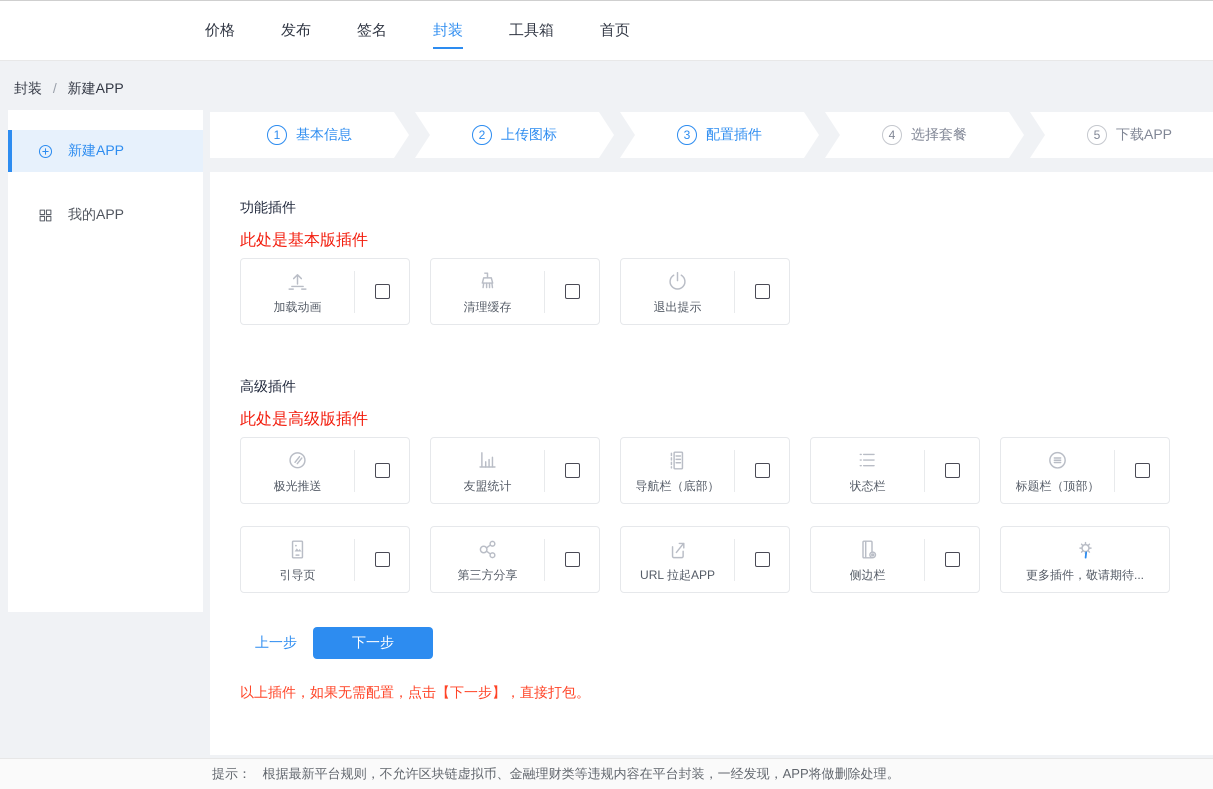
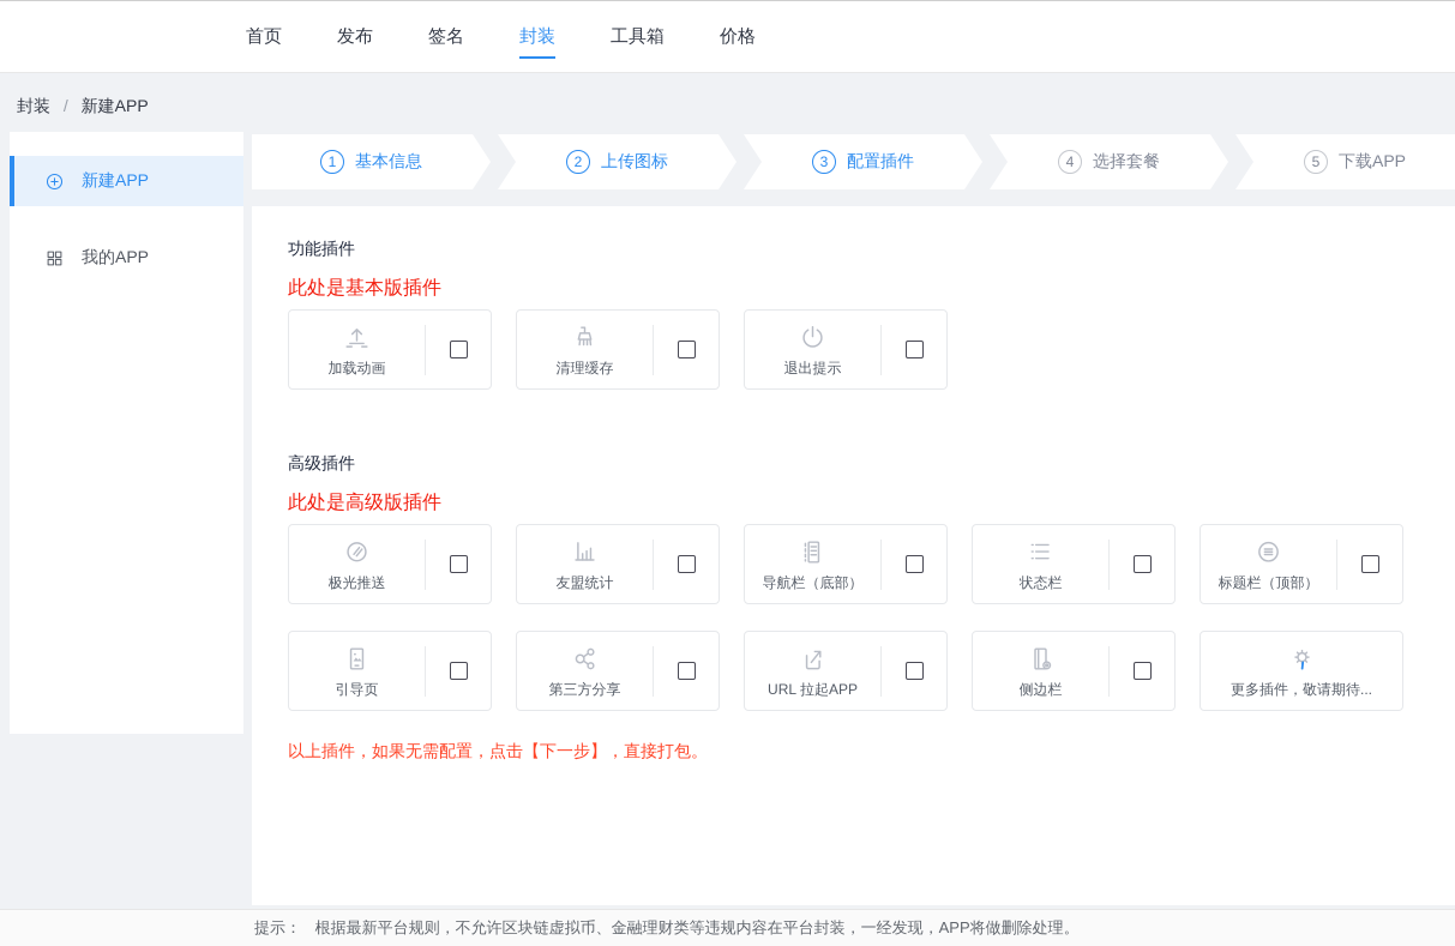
- 价格
+ 首页
  发布
  签名
  封装
  工具箱
- 首页
+ 价格
  封装 / 新建APP
  新建APP
  我的APP
  1
  基本信息
  2
  上传图标
  3
  配置插件
  4
  选择套餐
  5
  下载APP
  功能插件
  此处是基本版插件
  加载动画
  清理缓存
  退出提示
  高级插件
  此处是高级版插件
  极光推送
  友盟统计
  导航栏（底部）
  状态栏
  标题栏（顶部）
  引导页
  第三方分享
  URL 拉起APP
  侧边栏
  更多插件，敬请期待...
- 上一步
- 下一步
  以上插件，如果无需配置，点击【下一步】，直接打包。
  提示： 根据最新平台规则，不允许区块链虚拟币、金融理财类等违规内容在平台封装，一经发现，APP将做删除处理。
